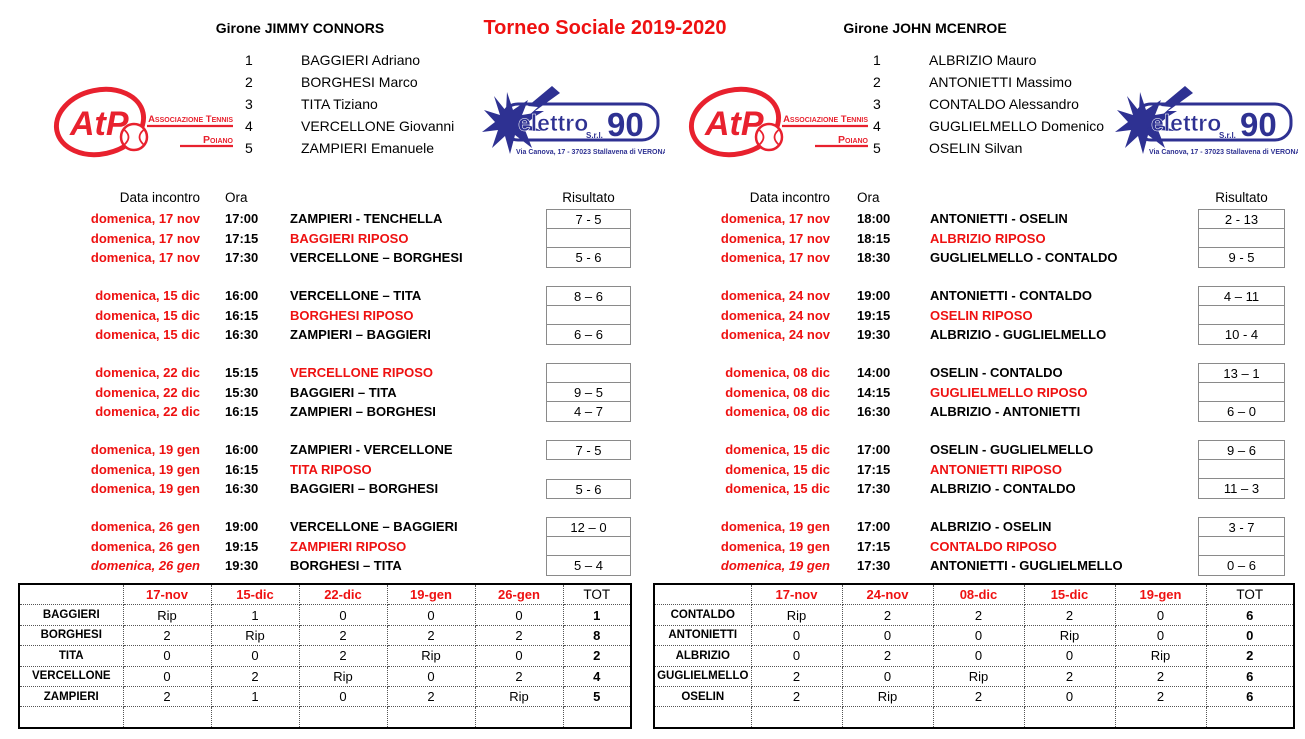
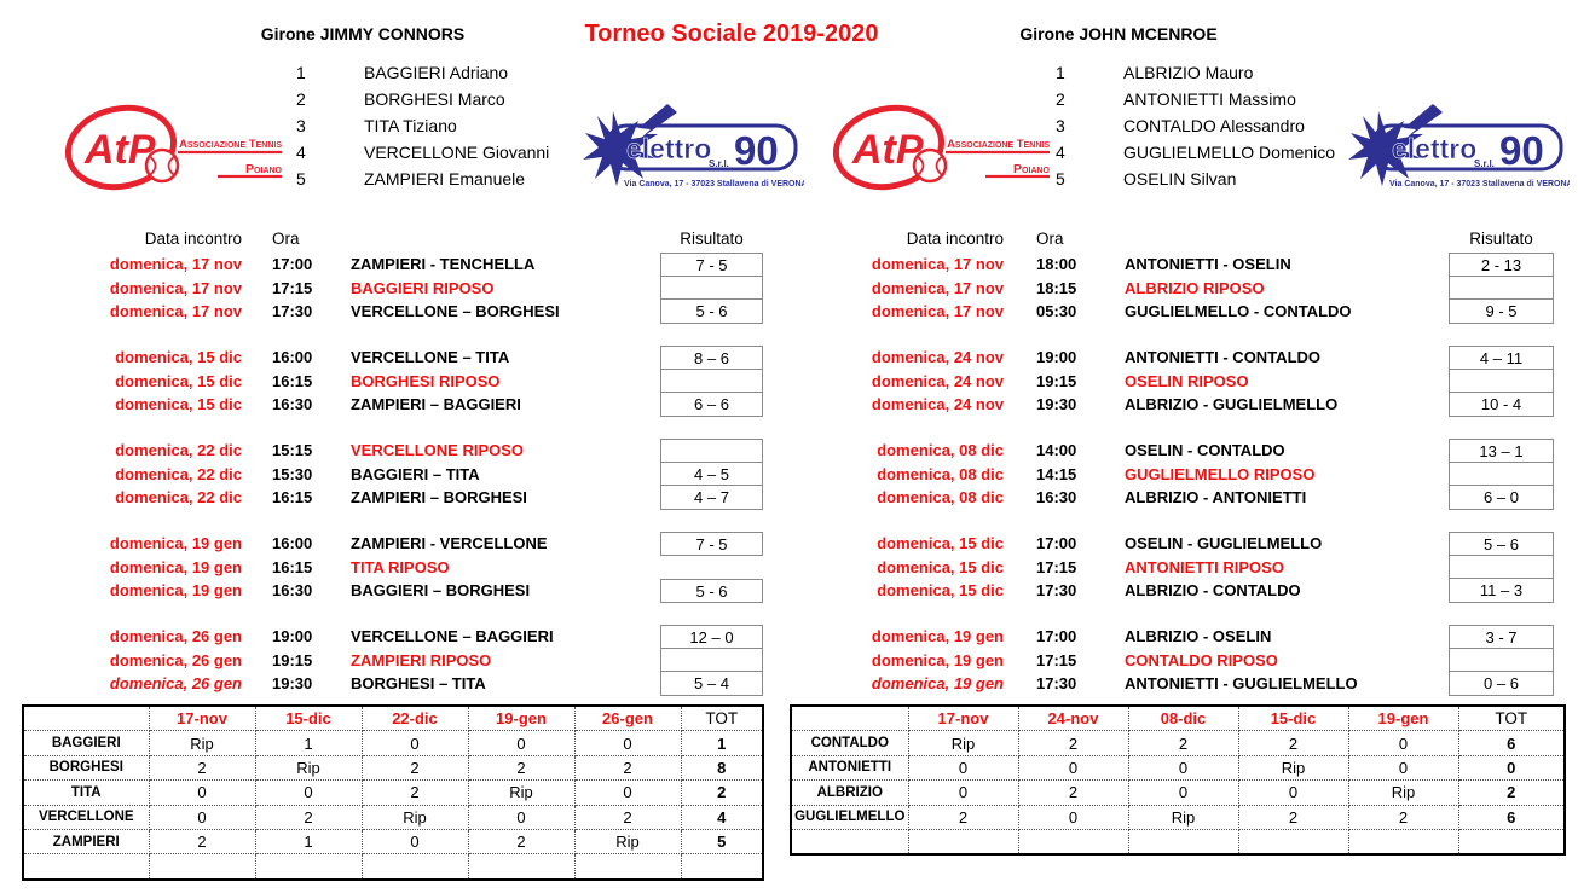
  Girone JIMMY CONNORS
  Torneo Sociale 2019-2020
  Girone JOHN MCENROE
  1
  BAGGIERI Adriano
  2
  BORGHESI Marco
  3
  TITA Tiziano
  4
  VERCELLONE Giovanni
  5
  ZAMPIERI Emanuele
  1
  ALBRIZIO Mauro
  2
  ANTONIETTI Massimo
  3
  CONTALDO Alessandro
  4
  GUGLIELMELLO Domenico
  5
  OSELIN Silvan
  AtP
  Associazione Tennis
  Poiano
  AtP
  Associazione Tennis
  Poiano
  elettro
  90
  S.r.l.
  elettro
  90
  S.r.l.
  Data incontro
  Ora
  Risultato
  domenica, 17 nov
  17:00
  ZAMPIERI - TENCHELLA
  7 - 5
  domenica, 17 nov
  17:15
  BAGGIERI RIPOSO
  domenica, 17 nov
  17:30
  VERCELLONE – BORGHESI
  5 - 6
  domenica, 15 dic
  16:00
  VERCELLONE – TITA
  8 – 6
  domenica, 15 dic
  16:15
  BORGHESI RIPOSO
  domenica, 15 dic
  16:30
  ZAMPIERI – BAGGIERI
  6 – 6
  domenica, 22 dic
  15:15
  VERCELLONE RIPOSO
  domenica, 22 dic
  15:30
  BAGGIERI – TITA
- 9 – 5
+ 4 – 5
  domenica, 22 dic
  16:15
  ZAMPIERI – BORGHESI
  4 – 7
  domenica, 19 gen
  16:00
  ZAMPIERI - VERCELLONE
  7 - 5
  domenica, 19 gen
  16:15
  TITA RIPOSO
  domenica, 19 gen
  16:30
  BAGGIERI – BORGHESI
  5 - 6
  domenica, 26 gen
  19:00
  VERCELLONE – BAGGIERI
  12 – 0
  domenica, 26 gen
  19:15
  ZAMPIERI RIPOSO
  domenica, 26 gen
  19:30
  BORGHESI – TITA
  5 – 4
  Data incontro
  Ora
  Risultato
  domenica, 17 nov
  18:00
  ANTONIETTI - OSELIN
  2 - 13
  domenica, 17 nov
  18:15
  ALBRIZIO RIPOSO
  domenica, 17 nov
- 18:30
+ 05:30
  GUGLIELMELLO - CONTALDO
  9 - 5
  domenica, 24 nov
  19:00
  ANTONIETTI - CONTALDO
  4 – 11
  domenica, 24 nov
  19:15
  OSELIN RIPOSO
  domenica, 24 nov
  19:30
  ALBRIZIO - GUGLIELMELLO
  10 - 4
  domenica, 08 dic
  14:00
  OSELIN - CONTALDO
  13 – 1
  domenica, 08 dic
  14:15
  GUGLIELMELLO RIPOSO
  domenica, 08 dic
  16:30
  ALBRIZIO - ANTONIETTI
  6 – 0
  domenica, 15 dic
  17:00
  OSELIN - GUGLIELMELLO
- 9 – 6
+ 5 – 6
  domenica, 15 dic
  17:15
  ANTONIETTI RIPOSO
  domenica, 15 dic
  17:30
  ALBRIZIO - CONTALDO
  11 – 3
  domenica, 19 gen
  17:00
  ALBRIZIO - OSELIN
  3 - 7
  domenica, 19 gen
  17:15
  CONTALDO RIPOSO
  domenica, 19 gen
  17:30
  ANTONIETTI - GUGLIELMELLO
  0 – 6
  	17-nov	15-dic	22-dic	19-gen	26-gen	TOT
  BAGGIERI	Rip	1	0	0	0	1
  BORGHESI	2	Rip	2	2	2	8
  TITA	0	0	2	Rip	0	2
  VERCELLONE	0	2	Rip	0	2	4
  ZAMPIERI	2	1	0	2	Rip	5
  	17-nov	24-nov	08-dic	15-dic	19-gen	TOT
  CONTALDO	Rip	2	2	2	0	6
  ANTONIETTI	0	0	0	Rip	0	0
  ALBRIZIO	0	2	0	0	Rip	2
  GUGLIELMELLO	2	0	Rip	2	2	6
- OSELIN	2	Rip	2	0	2	6
